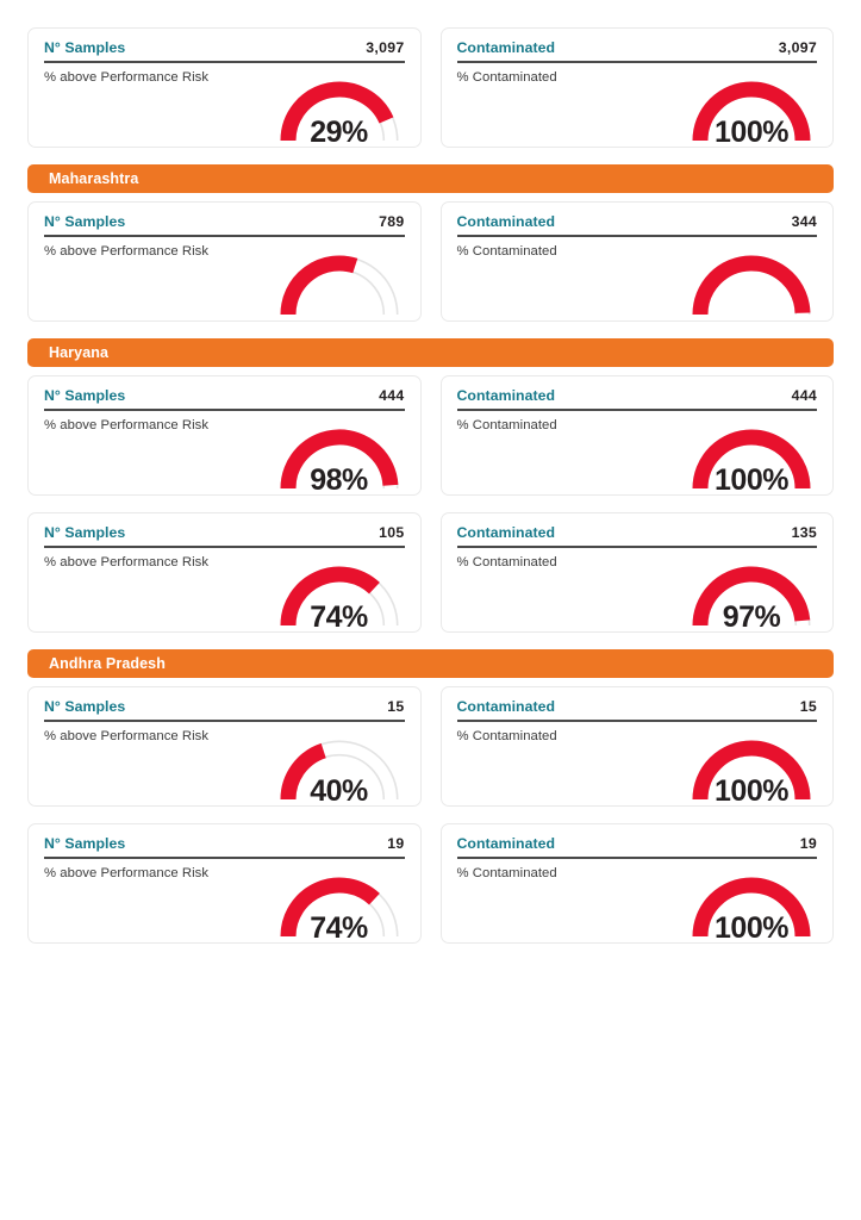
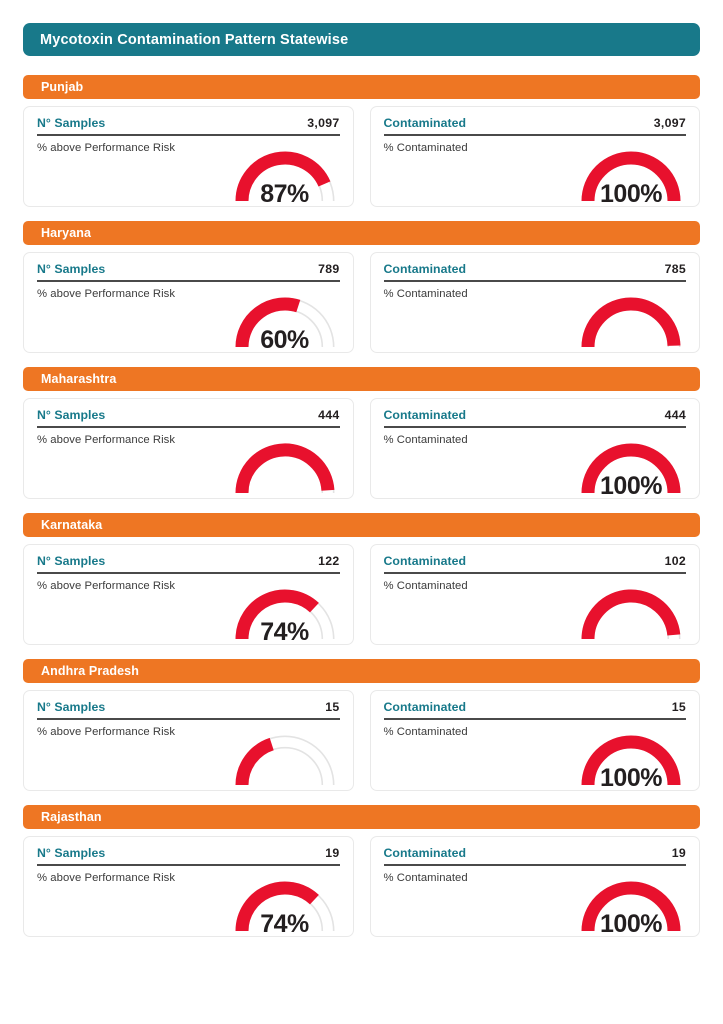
+ Mycotoxin Contamination Pattern Statewise
+ Punjab
  N° Samples
  3,097
  % above Performance Risk
- 29%
+ 87%
  Contaminated
  3,097
  % Contaminated
  100%
- Maharashtra
+ Haryana
  N° Samples
  789
  % above Performance Risk
+ 60%
  Contaminated
- 344
+ 785
  % Contaminated
- Haryana
+ Maharashtra
  N° Samples
  444
  % above Performance Risk
- 98%
  Contaminated
  444
  % Contaminated
  100%
+ Karnataka
  N° Samples
- 105
+ 122
  % above Performance Risk
  74%
  Contaminated
- 135
+ 102
  % Contaminated
- 97%
  Andhra Pradesh
  N° Samples
  15
  % above Performance Risk
- 40%
  Contaminated
  15
  % Contaminated
  100%
+ Rajasthan
  N° Samples
  19
  % above Performance Risk
  74%
  Contaminated
  19
  % Contaminated
  100%
